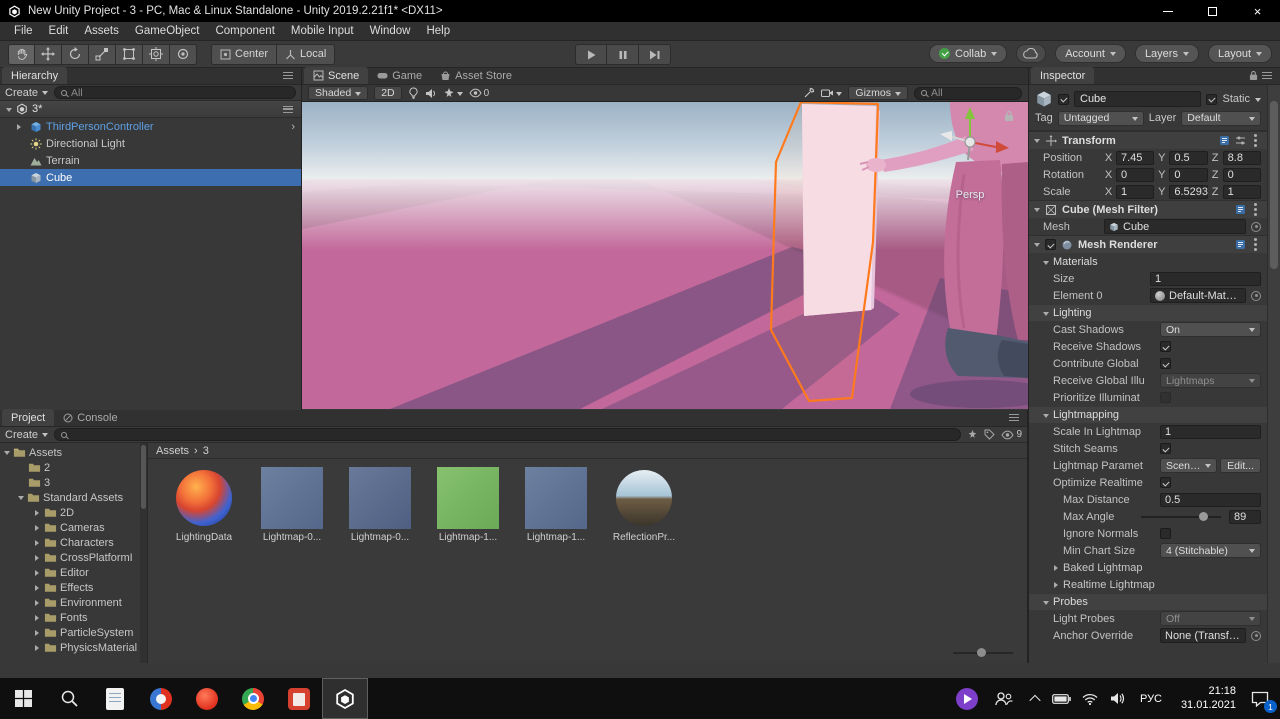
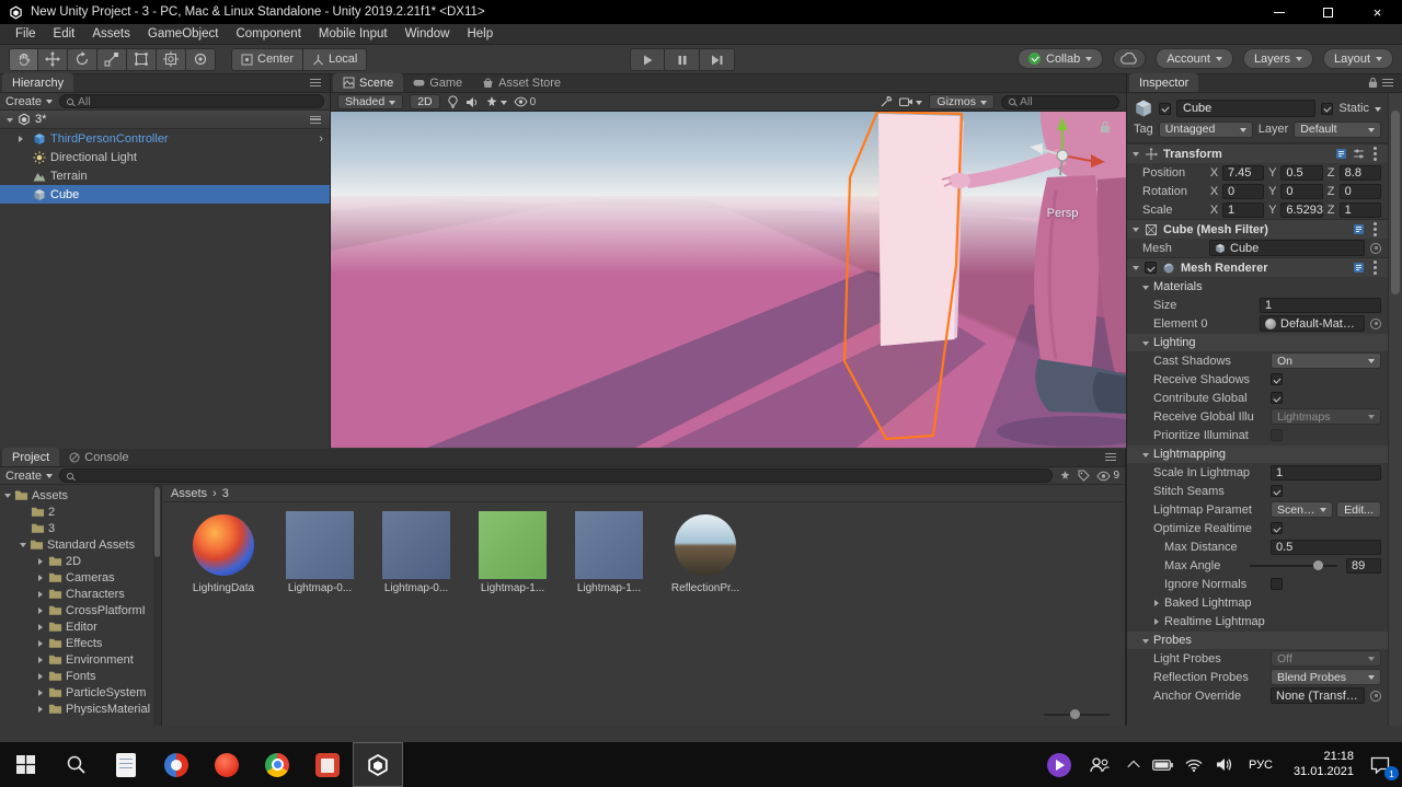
  New Unity Project - 3 - PC, Mac & Linux Standalone - Unity 2019.2.21f1* <DX11>
  ×
  File
  Edit
  Assets
  GameObject
  Component
  Mobile Input
  Window
  Help
  Center
  Local
  Collab
  Account
  Layers
  Layout
  Hierarchy
  Create
  All
  3*
  ThirdPersonController
  ›
  Directional Light
  Terrain
  Cube
  Scene
  Game
  Asset Store
  Shaded
  2D
  0
  Gizmos
  All
  Persp
  Project
  Console
  Create
  9
  Assets
  2
  3
  Standard Assets
  2D
  Cameras
  Characters
  CrossPlatformI
  Editor
  Effects
  Environment
  Fonts
  ParticleSystem
  PhysicsMaterial
  Assets
  ›
  3
  LightingData
  Lightmap-0...
  Lightmap-0...
  Lightmap-1...
  Lightmap-1...
  ReflectionPr...
  Inspector
  Cube
  Static
  Tag
  Untagged
  Layer
  Default
  Transform
  Position
  X
  7.45
  Y
  0.5
  Z
  8.8
  Rotation
  X
  0
  Y
  0
  Z
  0
  Scale
  X
  1
  Y
  6.5293
  Z
  1
  Cube (Mesh Filter)
  Mesh
  Cube
  Mesh Renderer
  Materials
  Size
  1
  Element 0
  Default-Materi
  Lighting
  Cast Shadows
  On
  Receive Shadows
  Contribute Global
  Receive Global Illu
  Lightmaps
  Prioritize Illuminat
  Lightmapping
  Scale In Lightmap
  1
  Stitch Seams
  Lightmap Paramet
  Edit...
  Optimize Realtime
  Max Distance
  0.5
  Max Angle
  89
  Ignore Normals
- Min Chart Size
- 4 (Stitchable)
  Baked Lightmap
  Realtime Lightmap
  Probes
  Light Probes
  Off
+ Reflection Probes
+ Blend Probes
  Anchor Override
  None (Transfor
  РУС
  21:18
  31.01.2021
  1
